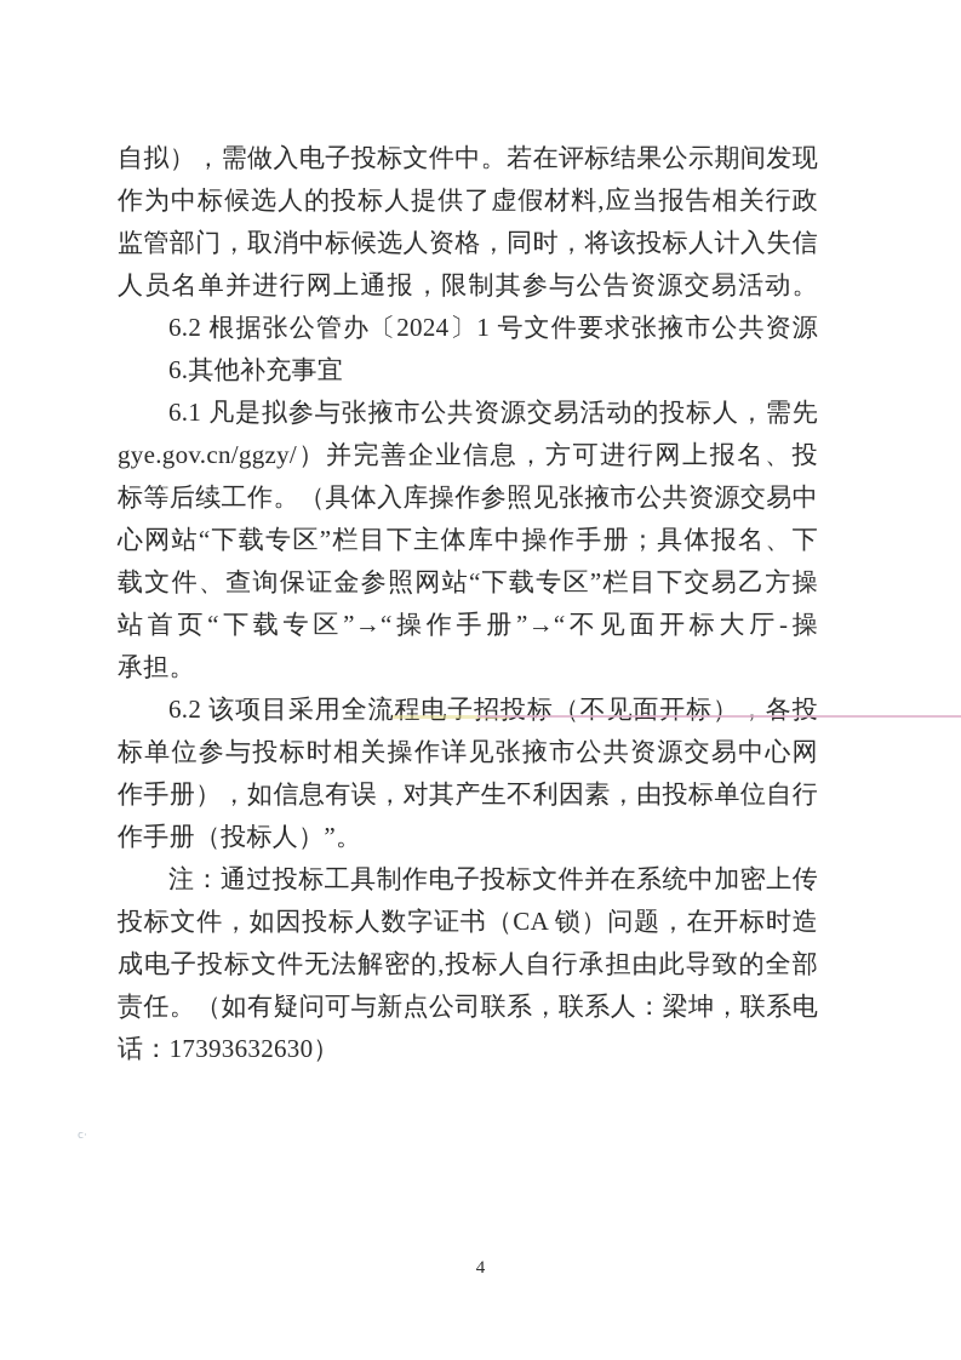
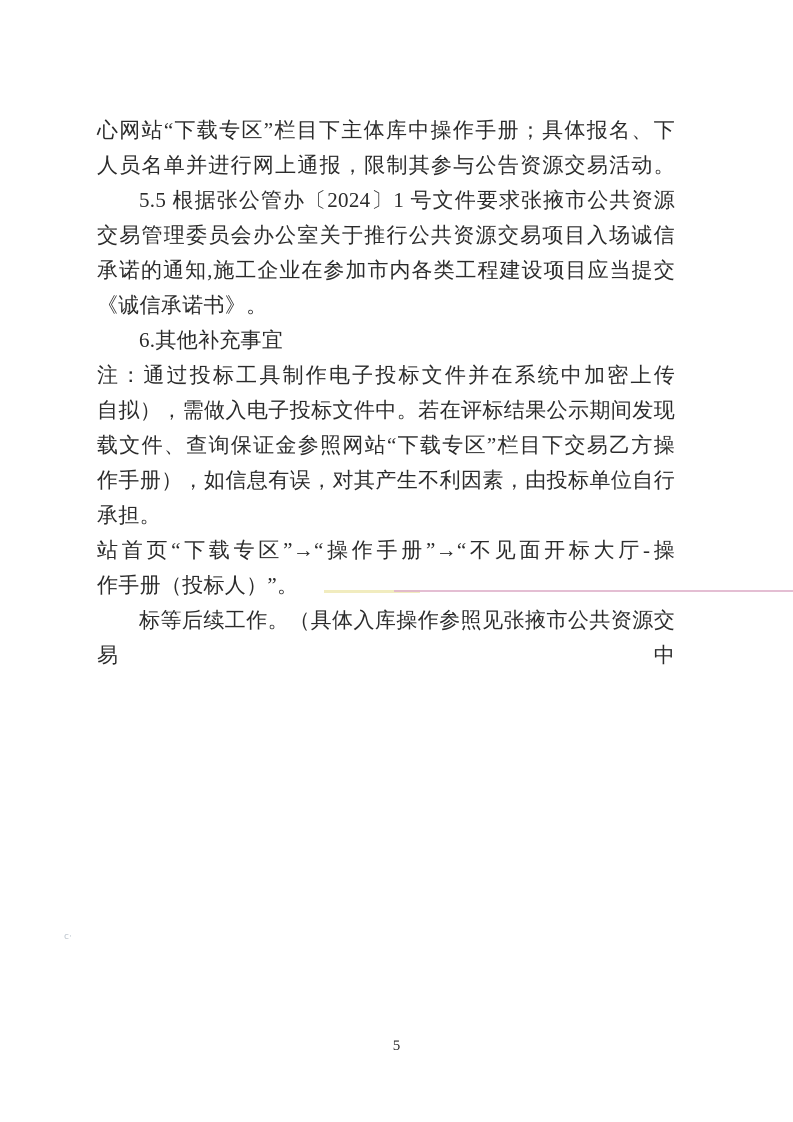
- 自拟），需做入电子投标文件中。若在评标结果公示期间发现
+ 心网站“下载专区”栏目下主体库中操作手册；具体报名、下
- 作为中标候选人的投标人提供了虚假材料,应当报告相关行政
- 监管部门，取消中标候选人资格，同时，将该投标人计入失信
  人员名单并进行网上通报，限制其参与公告资源交易活动。
- 6.2 根据张公管办〔2024〕1 号文件要求张掖市公共资源
+ 5.5 根据张公管办〔2024〕1 号文件要求张掖市公共资源
+ 交易管理委员会办公室关于推行公共资源交易项目入场诚信
+ 承诺的通知,施工企业在参加市内各类工程建设项目应当提交
+ 《诚信承诺书》。
  6.其他补充事宜
- 6.1 凡是拟参与张掖市公共资源交易活动的投标人，需先
- gye.gov.cn/ggzy/）并完善企业信息，方可进行网上报名、投
- 标等后续工作。（具体入库操作参照见张掖市公共资源交易中
+ 注：通过投标工具制作电子投标文件并在系统中加密上传
- 心网站“下载专区”栏目下主体库中操作手册；具体报名、下
+ 自拟），需做入电子投标文件中。若在评标结果公示期间发现
  载文件、查询保证金参照网站“下载专区”栏目下交易乙方操
- 站首页“下载专区”→“操作手册”→“不见面开标大厅-操
+ 作手册），如信息有误，对其产生不利因素，由投标单位自行
  承担。
- 6.2 该项目采用全流程电子招投标（不见面开标），各投
- 标单位参与投标时相关操作详见张掖市公共资源交易中心网
- 作手册），如信息有误，对其产生不利因素，由投标单位自行
+ 站首页“下载专区”→“操作手册”→“不见面开标大厅-操
  作手册（投标人）”。
- 注：通过投标工具制作电子投标文件并在系统中加密上传
+ 标等后续工作。（具体入库操作参照见张掖市公共资源交易中
- 投标文件，如因投标人数字证书（CA 锁）问题，在开标时造
- 成电子投标文件无法解密的,投标人自行承担由此导致的全部
- 责任。（如有疑问可与新点公司联系，联系人：梁坤，联系电
- 话：17393632630）
  c·
- 4
+ 5
